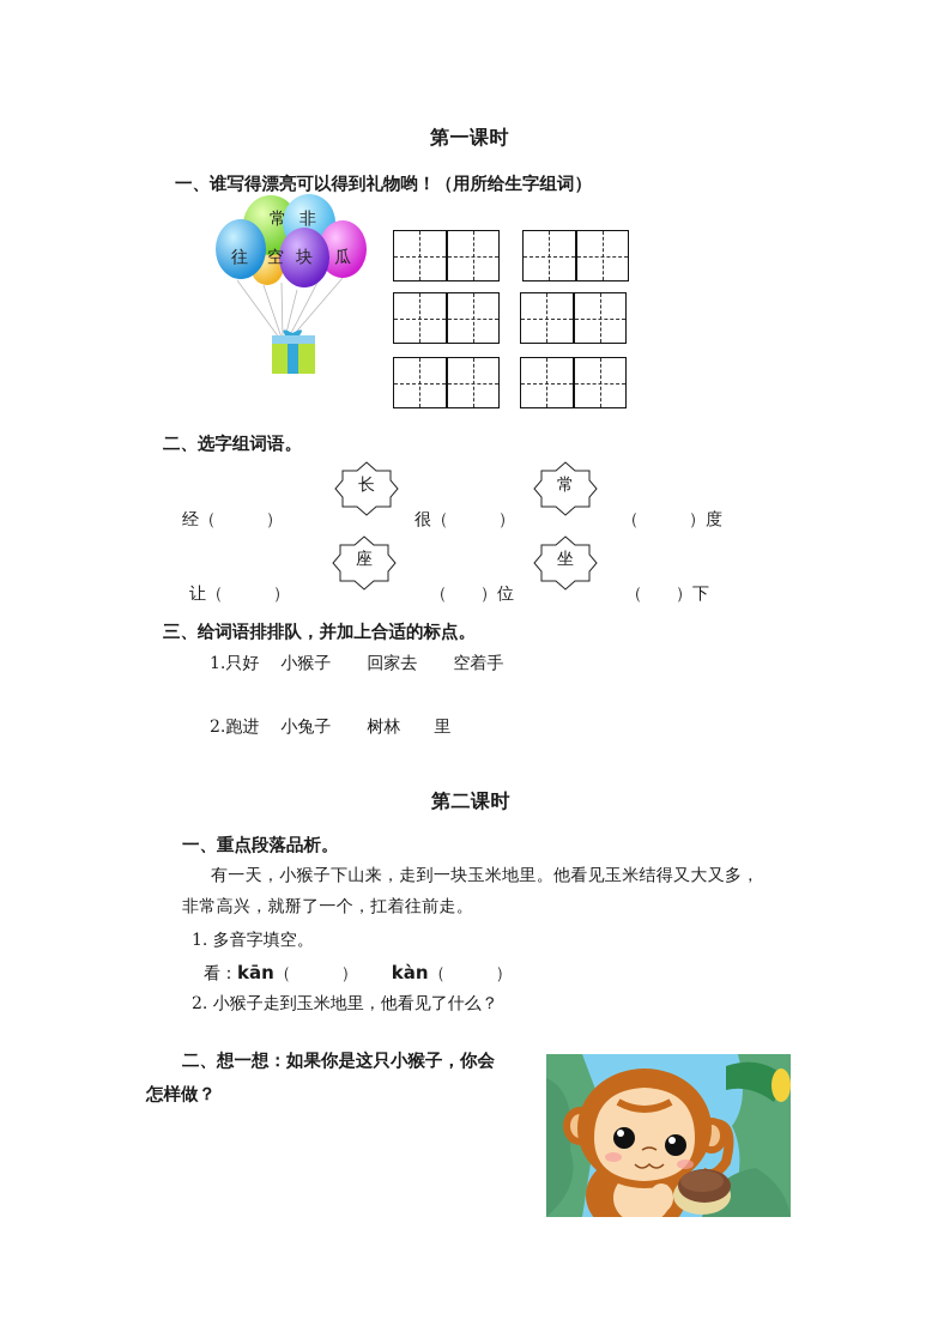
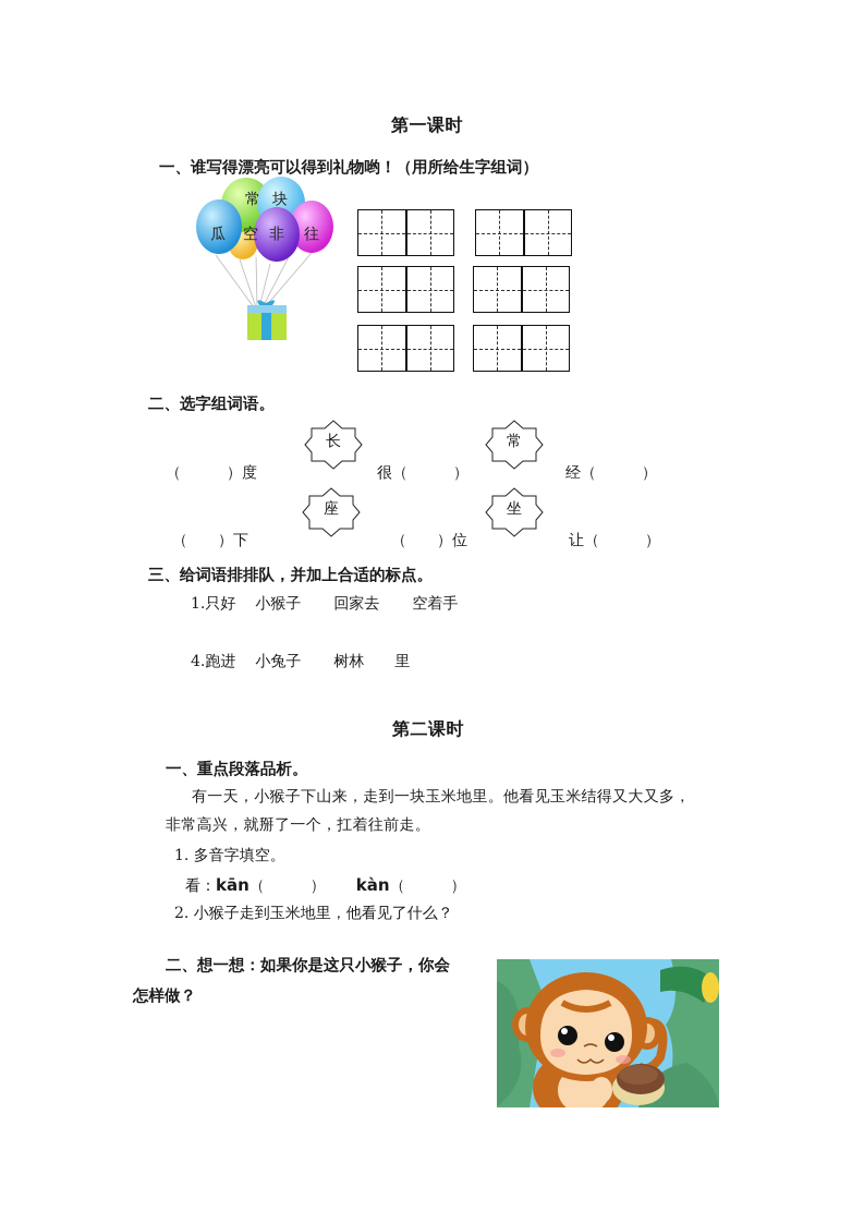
  第一课时
  一、谁写得漂亮可以得到礼物哟！（用所给生字组词）
  常
- 非
+ 块
- 往
+ 瓜
  空
- 块
+ 非
- 瓜
+ 往
  二、选字组词语。
  长
  常
- 经（ ）
+ （ ）度
  很（ ）
- （ ）度
+ 经（ ）
  座
  坐
- 让（ ）
+ （ ）下
  （ ）位
- （ ）下
+ 让（ ）
  三、给词语排排队，并加上合适的标点。
  1.只好 小猴子 回家去 空着手
- 2.跑进 小兔子 树林 里
+ 4.跑进 小兔子 树林 里
  第二课时
  一、重点段落品析。
  有一天，小猴子下山来，走到一块玉米地里。他看见玉米结得又大又多，
  非常高兴，就掰了一个，扛着往前走。
  1. 多音字填空。
  看：kān（ ） kàn（ ）
  2. 小猴子走到玉米地里，他看见了什么？
  二、想一想：如果你是这只小猴子，你会
  怎样做？
